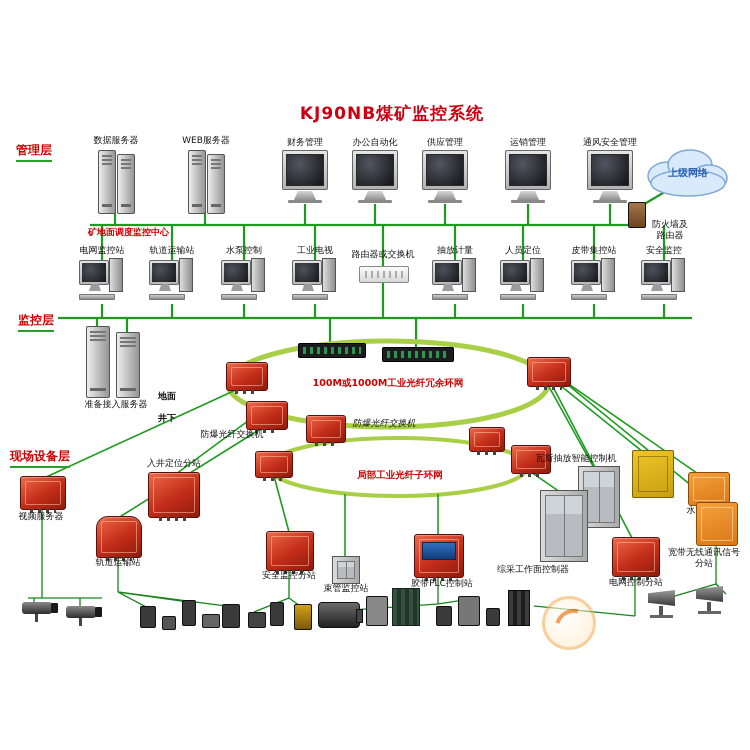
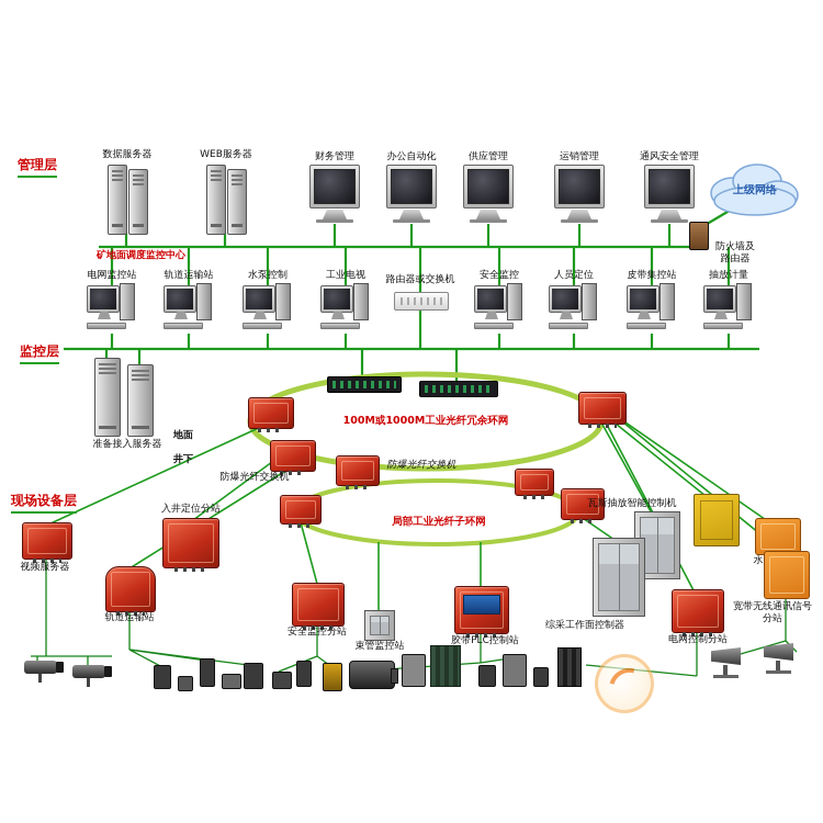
- KJ90NB煤矿监控系统
  管理层
  监控层
  现场设备层
  数据服务器
  WEB服务器
  财务管理
  办公自动化
  供应管理
  运销管理
  通风安全管理
  上级网络
  防火墙及路由器
  矿地面调度监控中心
  电网监控站
  轨道运输站
  水泵控制
  工业电视
  路由器或交换机
- 抽放计量
+ 安全监控
  人员定位
  皮带集控站
- 安全监控
+ 抽放计量
  准备接入服务器
  地面
  井下
  100M或1000M工业光纤冗余环网
  防爆光纤交换机
  防爆光纤交换机
  局部工业光纤子环网
  视频服务器
  入井定位分站
  轨道运输站
  安全监控分站
  束管监控站
  胶带PLC控制站
  瓦斯抽放智能控制机
  综采工作面控制器
  电网控制分站
  宽带无线通讯信号分站
